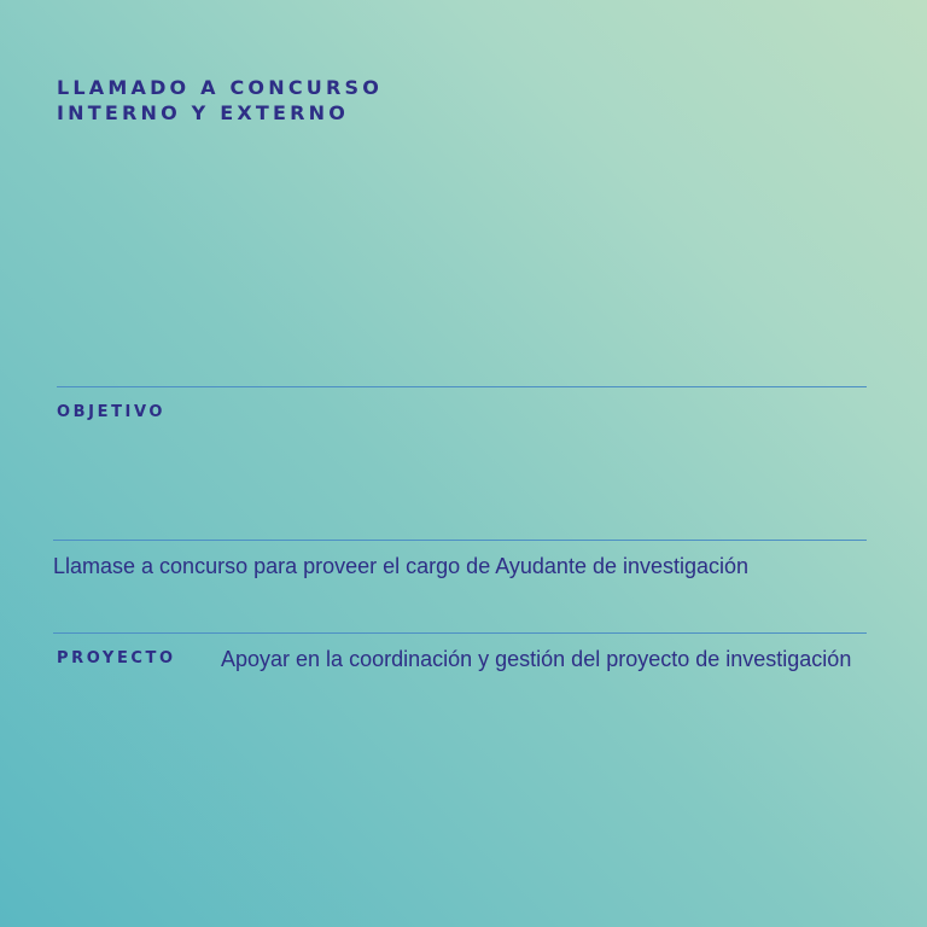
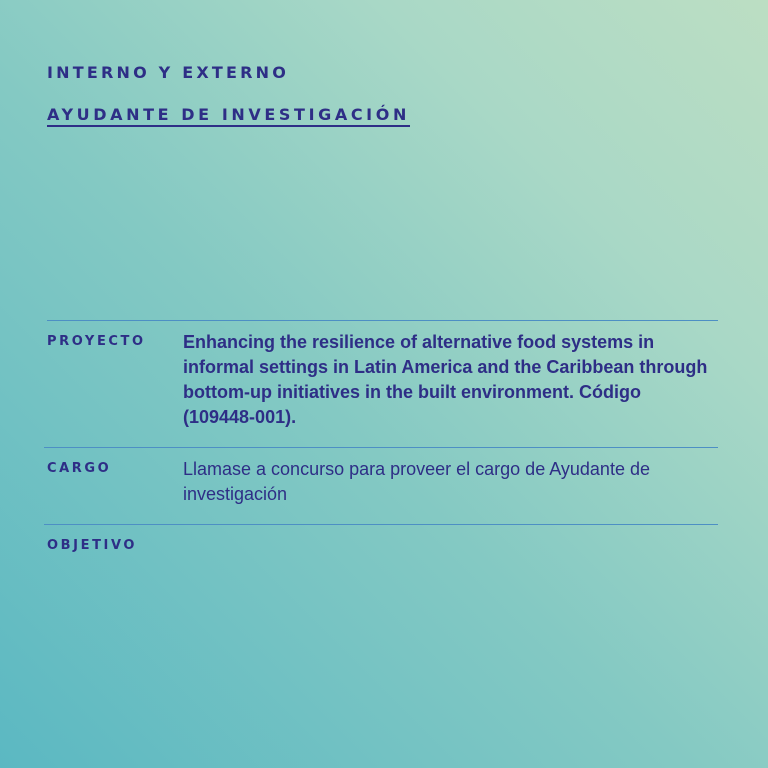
- LLAMADO A CONCURSO
  INTERNO Y EXTERNO
+ AYUDANTE DE INVESTIGACIÓN
- OBJETIVO
+ PROYECTO
+ Enhancing the resilience of alternative food systems in informal settings in Latin America and the Caribbean through bottom-up initiatives in the built environment. Código (109448-001).
+ CARGO
  Llamase a concurso para proveer el cargo de Ayudante de investigación
- PROYECTO
+ OBJETIVO
- Apoyar en la coordinación y gestión del proyecto de investigación
